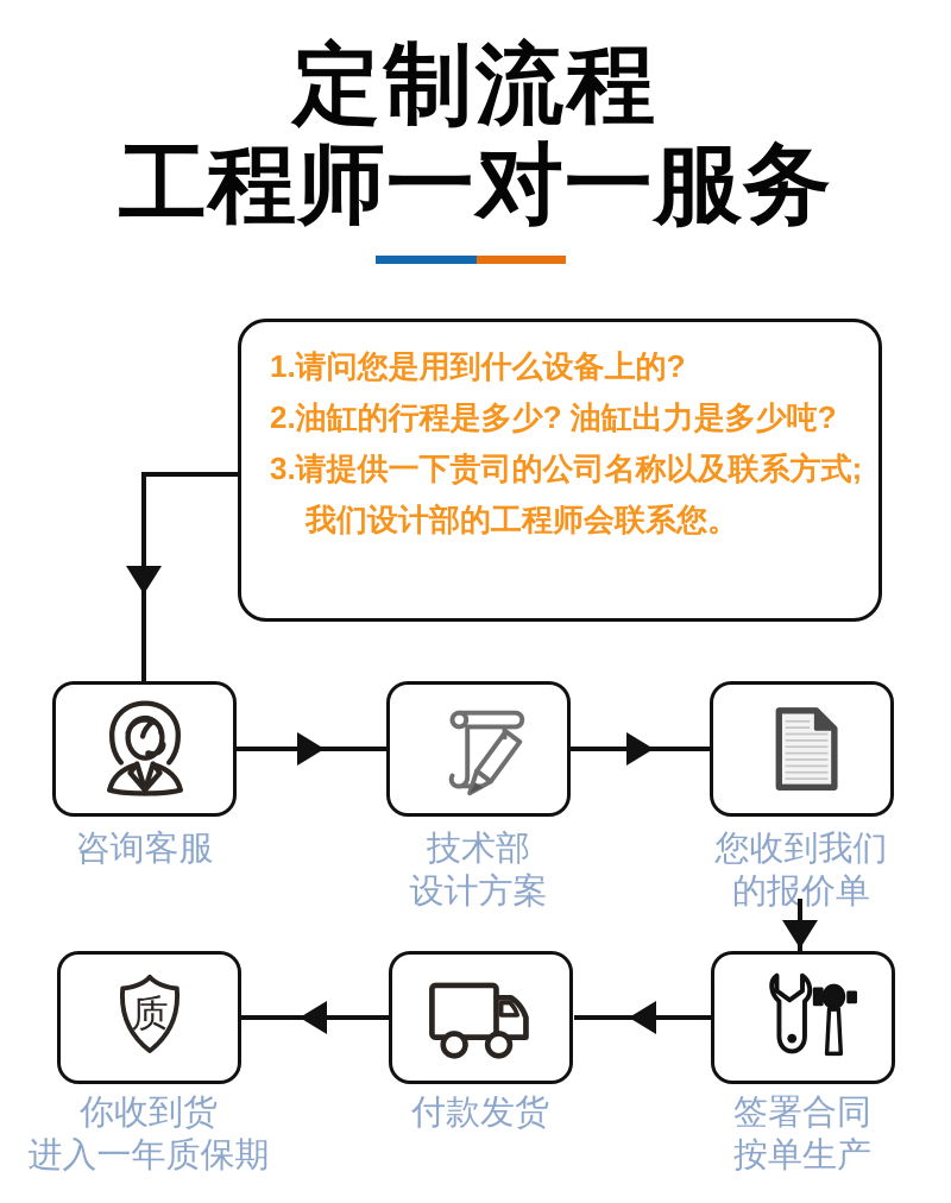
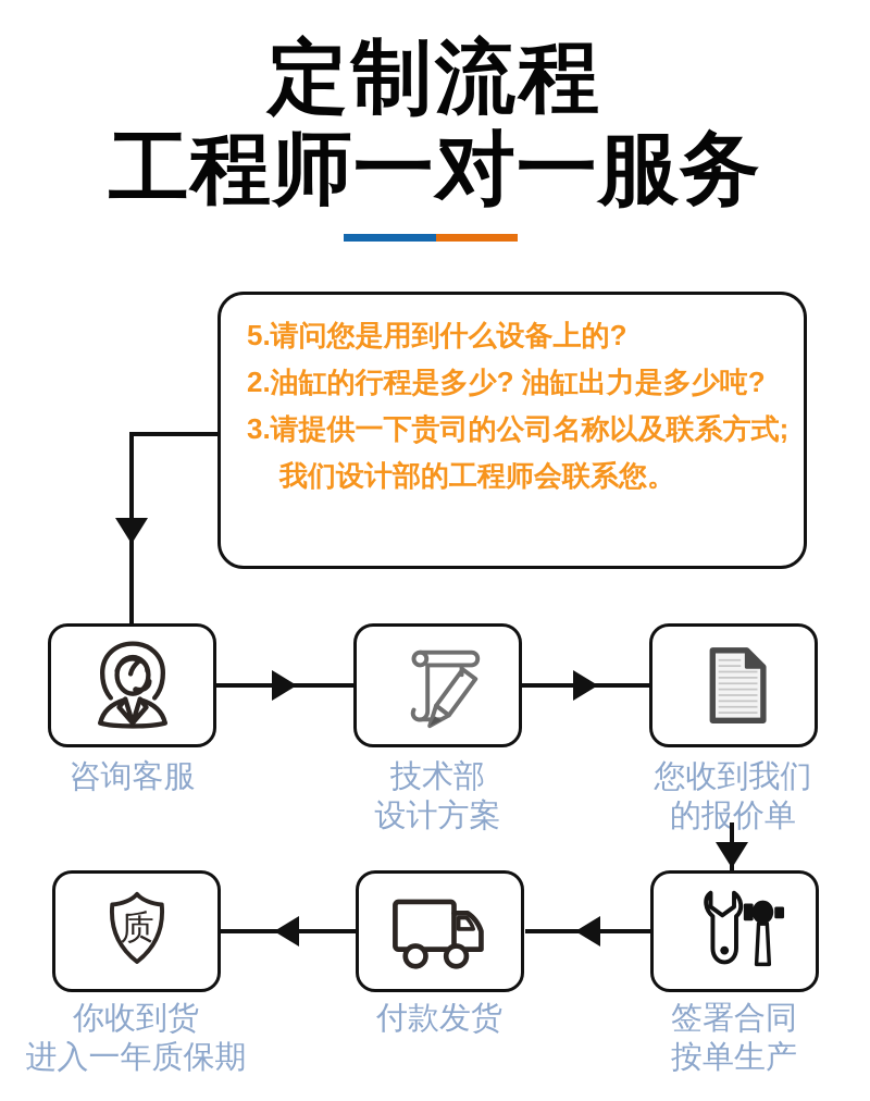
  定制流程
  工程师一对一服务
- 1.请问您是用到什么设备上的?
+ 5.请问您是用到什么设备上的?
  2.油缸的行程是多少? 油缸出力是多少吨?
  3.请提供一下贵司的公司名称以及联系方式;
  我们设计部的工程师会联系您。
  咨询客服
  技术部
  设计方案
  您收到我们
  的报价单
  质
  签署合同
  按单生产
  付款发货
  你收到货
  进入一年质保期
